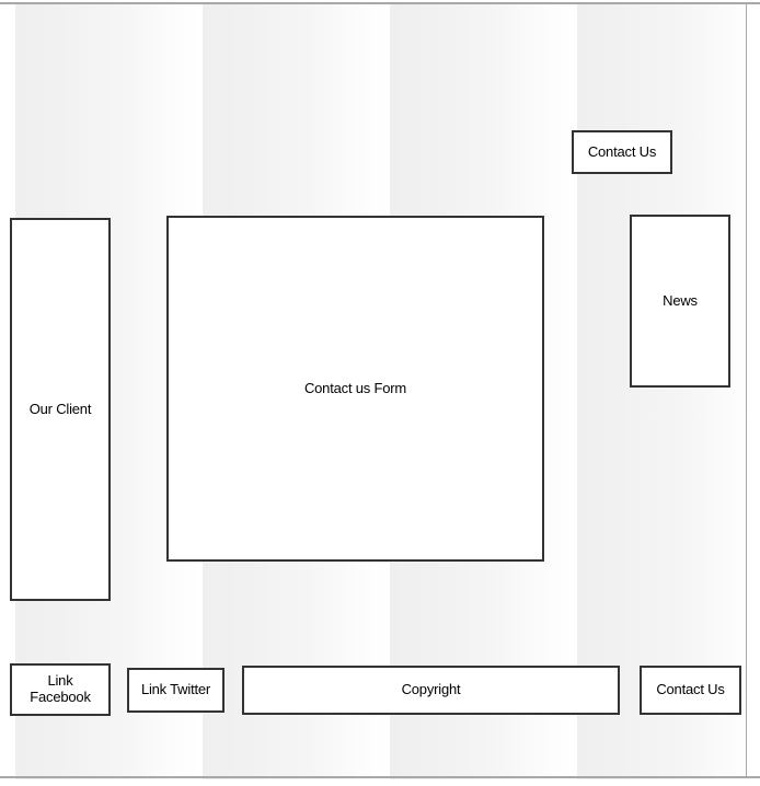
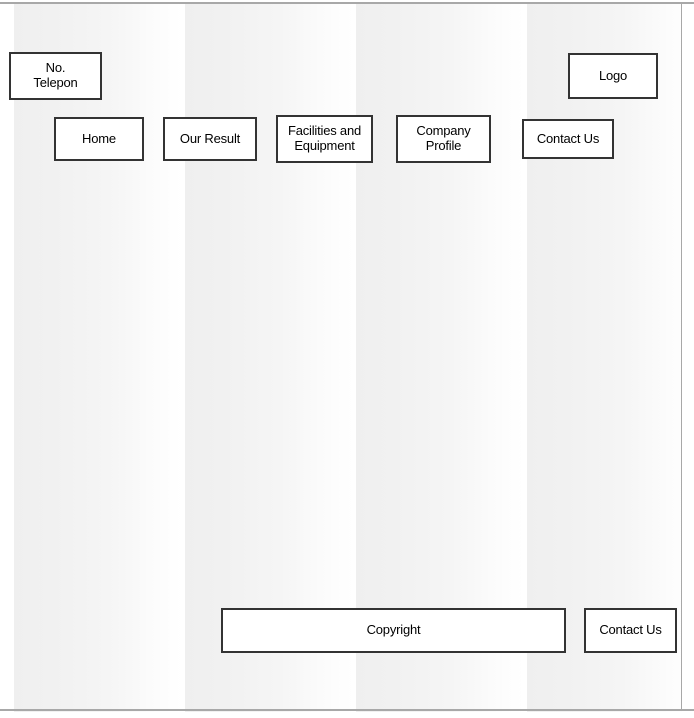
+ No.
+ Telepon
+ Logo
+ Home
+ Our Result
+ Facilities and
+ Equipment
+ Company
+ Profile
  Contact Us
- Our Client
- Contact us Form
- News
- Link
- Facebook
- Link Twitter
  Copyright
  Contact Us
